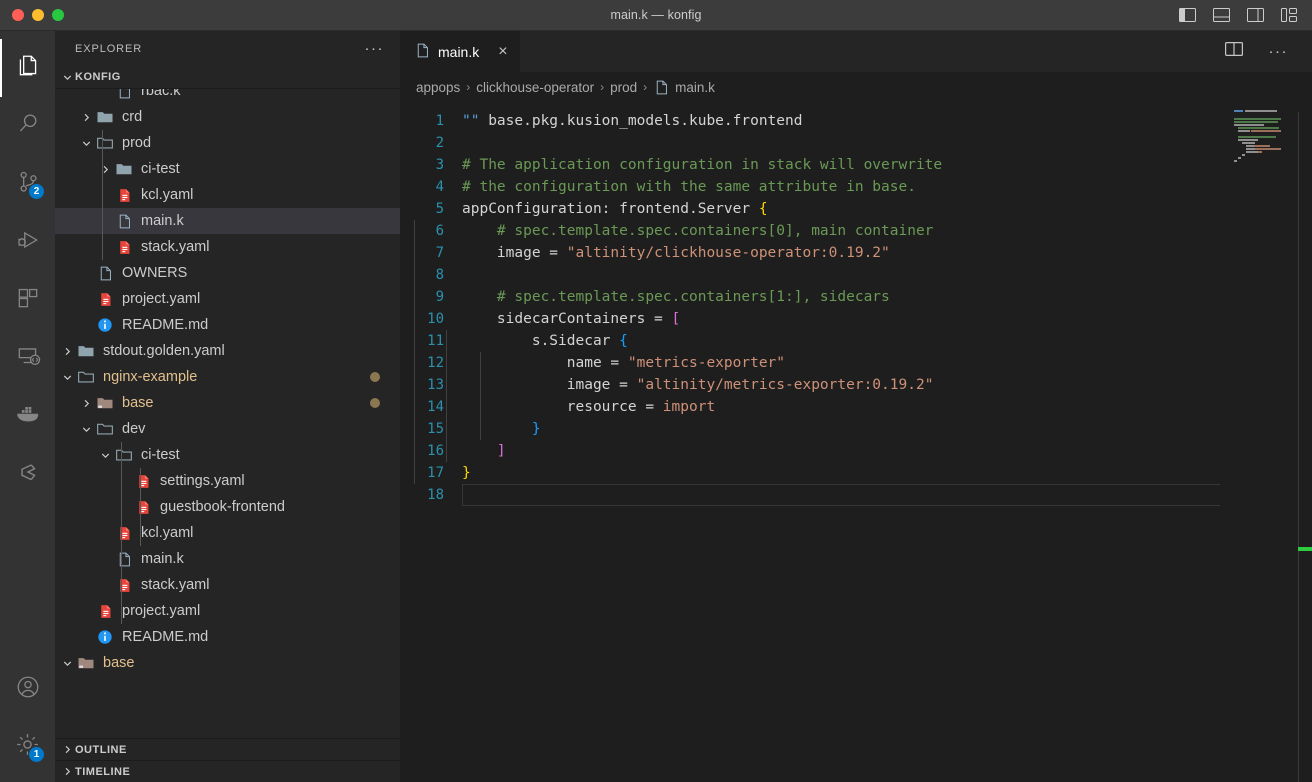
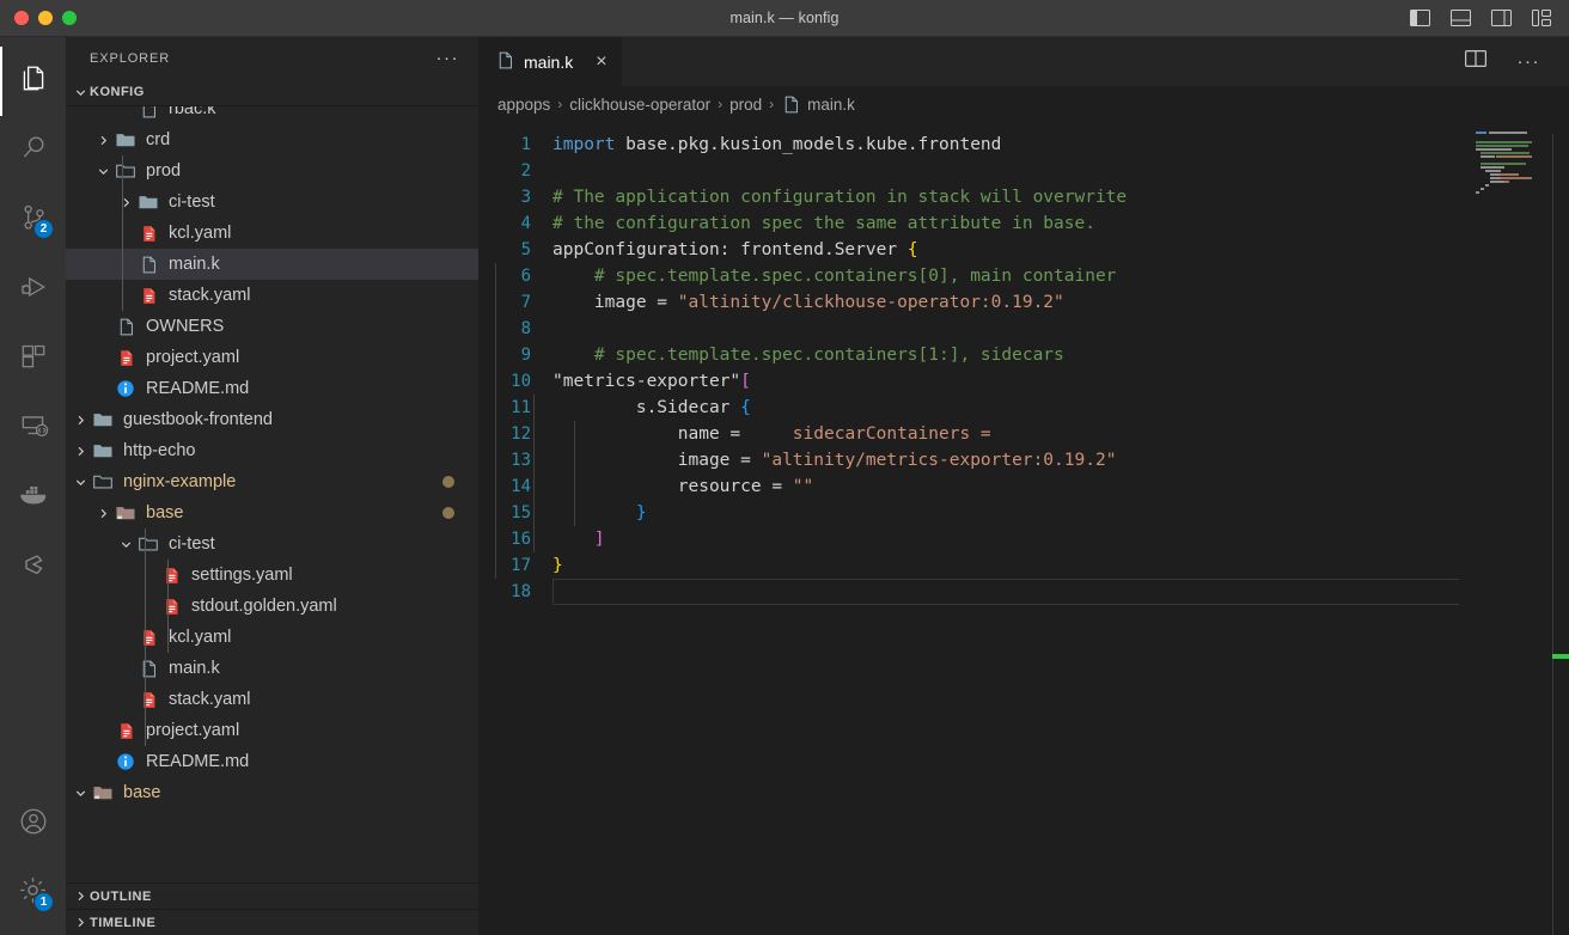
  main.k — konfig
  2
  1
  EXPLORER
  ···
  KONFIG
  rbac.k
  crd
  prod
  ci-test
  kcl.yaml
  main.k
  stack.yaml
  OWNERS
  project.yaml
  README.md
- stdout.golden.yaml
+ guestbook-frontend
+ http-echo
  nginx-example
  base
- dev
  ci-test
  settings.yaml
- guestbook-frontend
+ stdout.golden.yaml
  kcl.yaml
  main.k
  stack.yaml
  project.yaml
  README.md
  base
  OUTLINE
  TIMELINE
  main.k
  ×
  ···
  appops
  ›
  clickhouse-operator
  ›
  prod
  ›
  main.k
  1
  2
  3
  4
  5
  6
  7
  8
  9
  10
  11
  12
  13
  14
  15
  16
  17
  18
- "" base.pkg.kusion_models.kube.frontend
+ import base.pkg.kusion_models.kube.frontend
  # The application configuration in stack will overwrite
- # the configuration with the same attribute in base.
+ # the configuration spec the same attribute in base.
  appConfiguration: frontend.Server {
  # spec.template.spec.containers[0], main container
  image = "altinity/clickhouse-operator:0.19.2"
  # spec.template.spec.containers[1:], sidecars
- sidecarContainers = [
+ "metrics-exporter"[
  s.Sidecar {
- name = "metrics-exporter"
+ name = sidecarContainers =
  image = "altinity/metrics-exporter:0.19.2"
- resource = import
+ resource = ""
  }
  ]
  }
